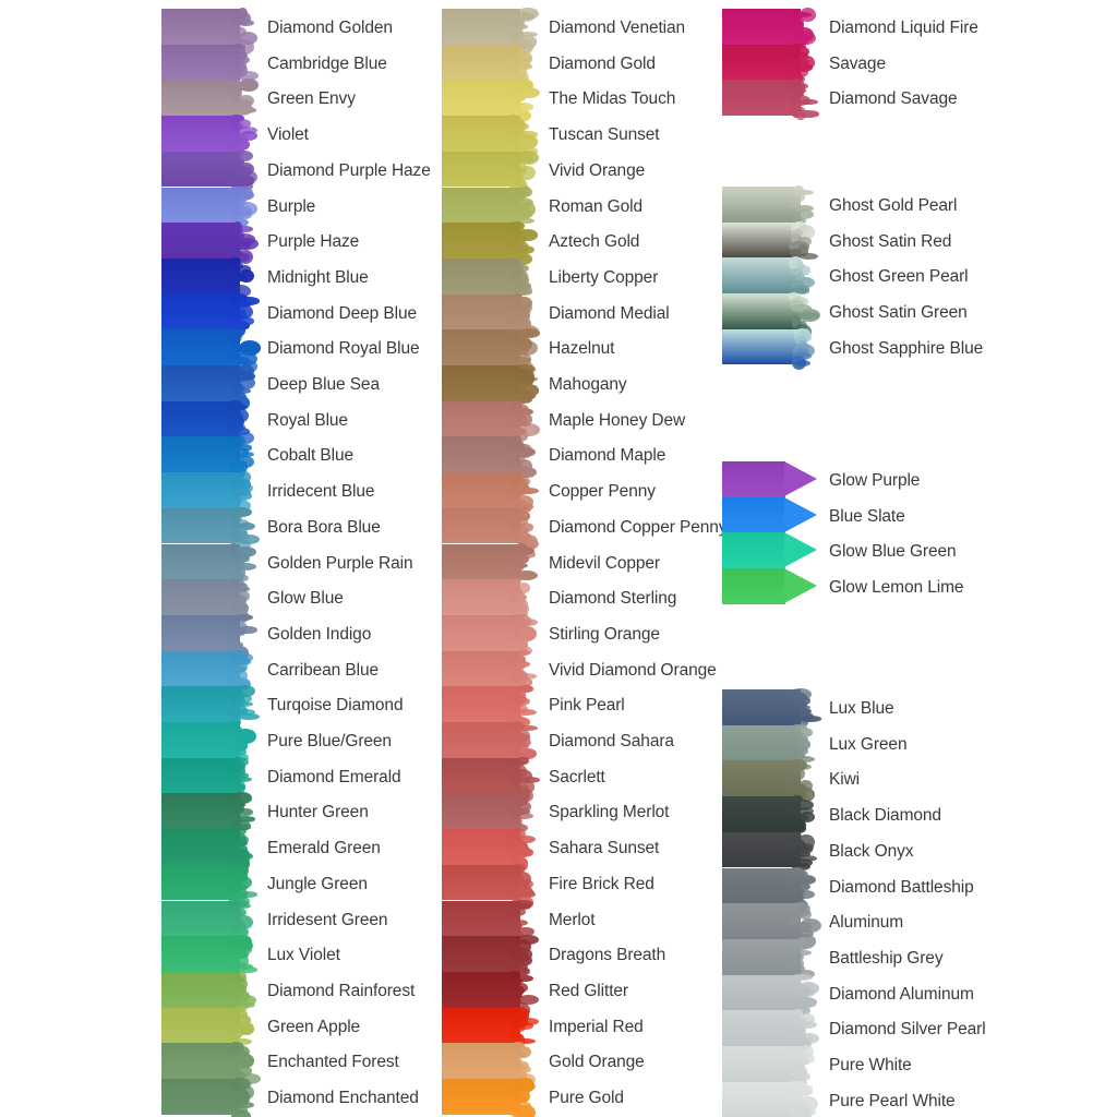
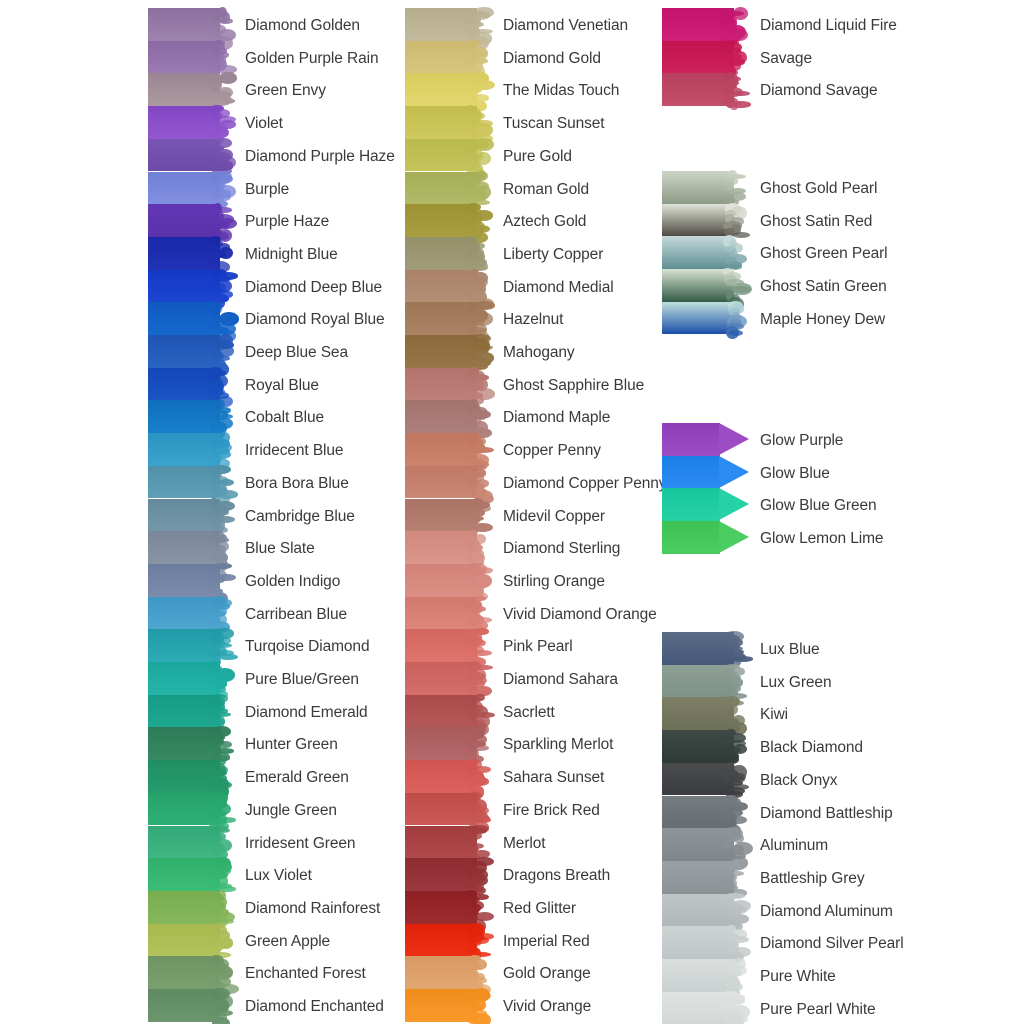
  Diamond Golden
- Cambridge Blue
+ Golden Purple Rain
  Green Envy
  Violet
  Diamond Purple Haze
  Burple
  Purple Haze
  Midnight Blue
  Diamond Deep Blue
  Diamond Royal Blue
  Deep Blue Sea
  Royal Blue
  Cobalt Blue
  Irridecent Blue
  Bora Bora Blue
- Golden Purple Rain
+ Cambridge Blue
- Glow Blue
+ Blue Slate
  Golden Indigo
  Carribean Blue
  Turqoise Diamond
  Pure Blue/Green
  Diamond Emerald
  Hunter Green
  Emerald Green
  Jungle Green
  Irridesent Green
  Lux Violet
  Diamond Rainforest
  Green Apple
  Enchanted Forest
  Diamond Enchanted
  Diamond Venetian
  Diamond Gold
  The Midas Touch
  Tuscan Sunset
- Vivid Orange
+ Pure Gold
  Roman Gold
  Aztech Gold
  Liberty Copper
  Diamond Medial
  Hazelnut
  Mahogany
- Maple Honey Dew
+ Ghost Sapphire Blue
  Diamond Maple
  Copper Penny
  Diamond Copper Penn
  Midevil Copper
  Diamond Sterling
  Stirling Orange
  Vivid Diamond Orange
  Pink Pearl
  Diamond Sahara
  Sacrlett
  Sparkling Merlot
  Sahara Sunset
  Fire Brick Red
  Merlot
  Dragons Breath
  Red Glitter
  Imperial Red
  Gold Orange
- Pure Gold
+ Vivid Orange
  Diamond Liquid Fire
  Savage
  Diamond Savage
  Ghost Gold Pearl
  Ghost Satin Red
  Ghost Green Pearl
  Ghost Satin Green
- Ghost Sapphire Blue
+ Maple Honey Dew
  Glow Purple
- Blue Slate
+ Glow Blue
  Glow Blue Green
  Glow Lemon Lime
  Lux Blue
  Lux Green
  Kiwi
  Black Diamond
  Black Onyx
  Diamond Battleship
  Aluminum
  Battleship Grey
  Diamond Aluminum
  Diamond Silver Pearl
  Pure White
  Pure Pearl White
